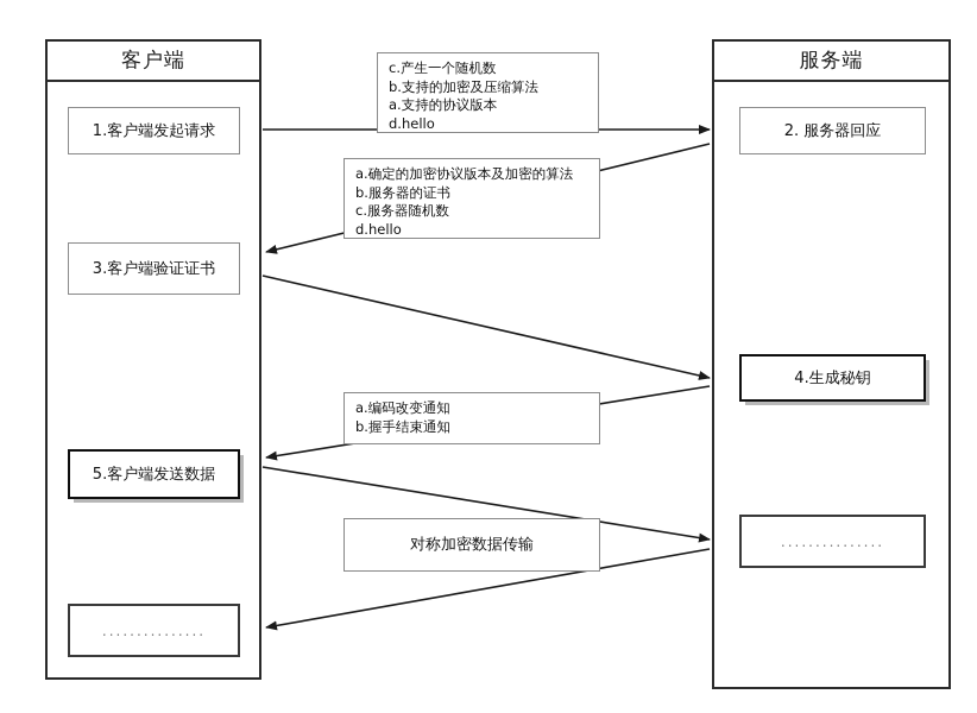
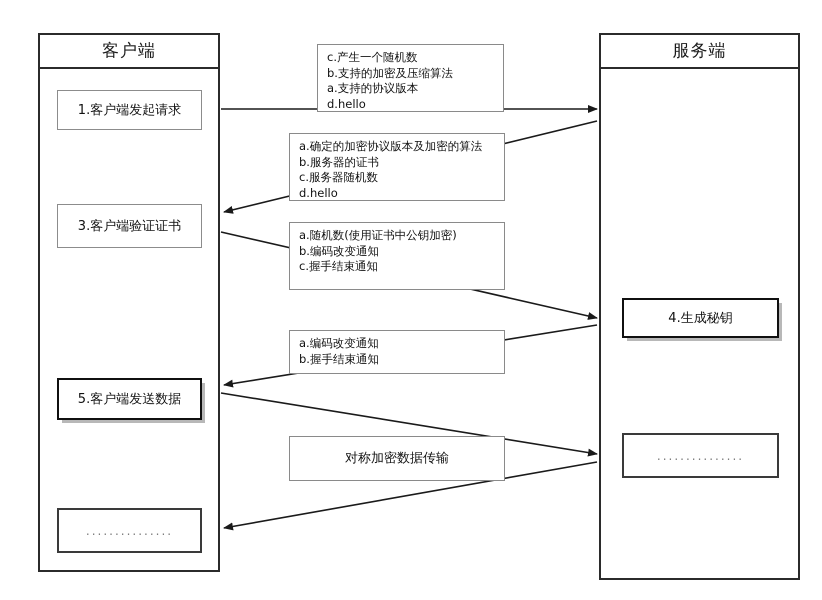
  客户端
  服务端
  1.客户端发起请求
- 2. 服务器回应
  3.客户端验证证书
  4.生成秘钥
  5.客户端发送数据
  ...............
  ...............
  c.产生一个随机数
  b.支持的加密及压缩算法
  a.支持的协议版本
  d.hello
  a.确定的加密协议版本及加密的算法
  b.服务器的证书
  c.服务器随机数
  d.hello
+ a.随机数(使用证书中公钥加密)
+ b.编码改变通知
+ c.握手结束通知
  a.编码改变通知
  b.握手结束通知
  对称加密数据传输
